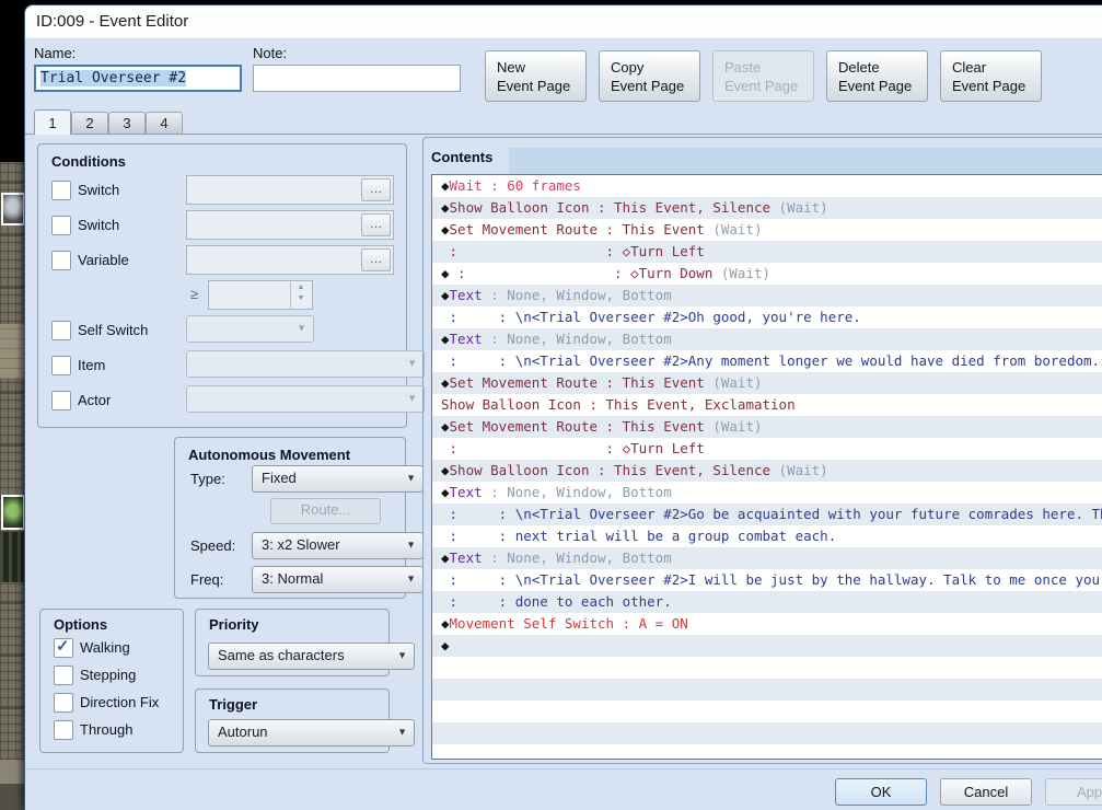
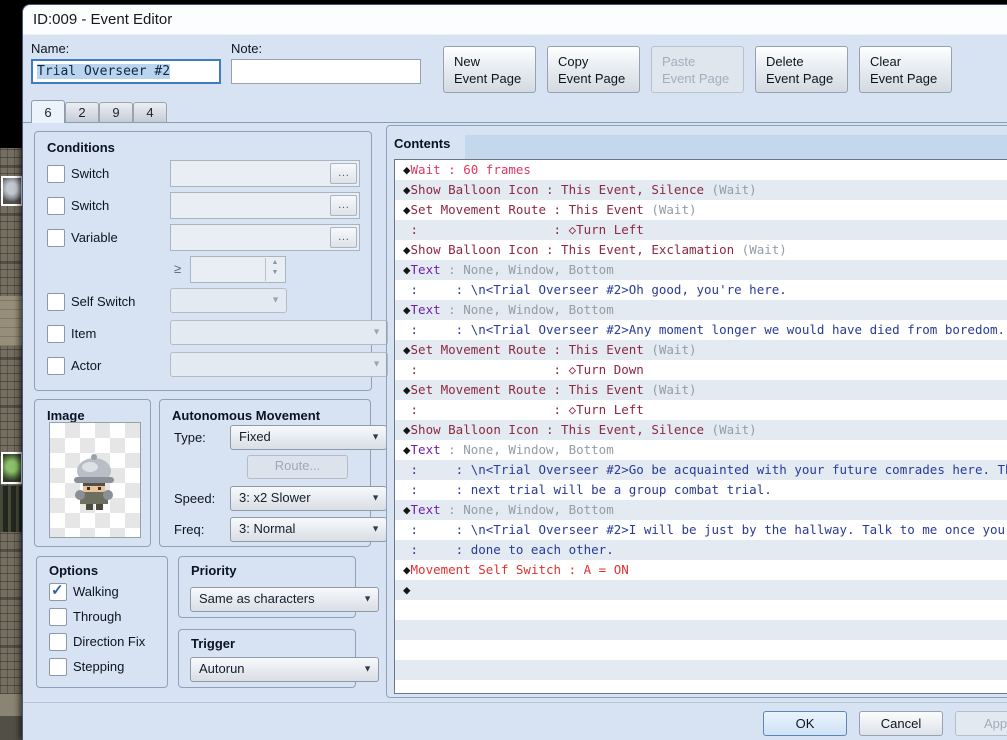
  ID:009 - Event Editor
  Name:
  Trial Overseer #2
  Note:
  New
  Event Page
  Copy
  Event Page
  Paste
  Event Page
  Delete
  Event Page
  Clear
  Event Page
- 1
+ 6
  2
- 3
+ 9
  4
  Conditions
  Switch
  …
  Switch
  …
  Variable
  …
  ≥
  Self Switch
  ▼
  Item
  ▼
  Actor
  ▼
+ Image
  Autonomous Movement
  Type:
  Fixed
  ▼
  Route...
  Speed:
  3: x2 Slower
  ▼
  Freq:
  3: Normal
  ▼
  Options
  ✓
  Walking
- Stepping
+ Through
  Direction Fix
- Through
+ Stepping
  Priority
  Same as characters
  ▼
  Trigger
  Autorun
  ▼
  Contents
  ◆Wait : 60 frames
  ◆Show Balloon Icon : This Event, Silence (Wait)
  ◆Set Movement Route : This Event (Wait)
  : : ◇Turn Left
- ◆ : : ◇Turn Down (Wait)
+ ◆Show Balloon Icon : This Event, Exclamation (Wait)
  ◆Text : None, Window, Bottom
  : : \n<Trial Overseer #2>Oh good, you're here.
  ◆Text : None, Window, Bottom
  : : \n<Trial Overseer #2>Any moment longer we would have died from boredom.
  ◆Set Movement Route : This Event (Wait)
- Show Balloon Icon : This Event, Exclamation
+ : : ◇Turn Down
  ◆Set Movement Route : This Event (Wait)
  : : ◇Turn Left
  ◆Show Balloon Icon : This Event, Silence (Wait)
  ◆Text : None, Window, Bottom
  : : \n<Trial Overseer #2>Go be acquainted with your future comrades here. T
- : : next trial will be a group combat each.
+ : : next trial will be a group combat trial.
  ◆Text : None, Window, Bottom
  : : \n<Trial Overseer #2>I will be just by the hallway. Talk to me once you
  : : done to each other.
  ◆Movement Self Switch : A = ON
  ◆
  OK
  Cancel
